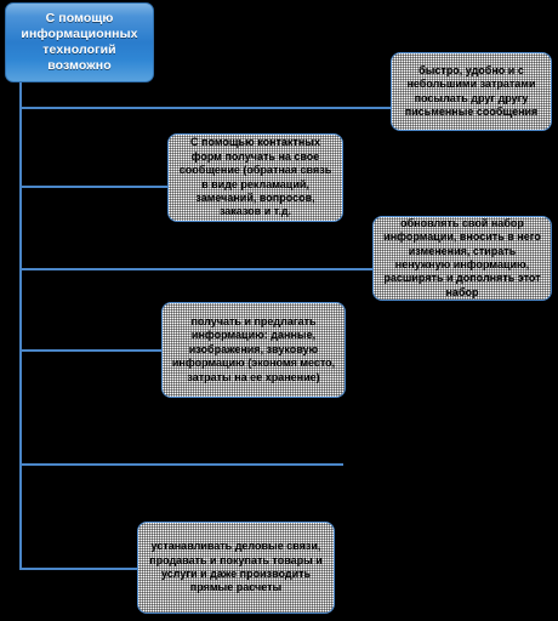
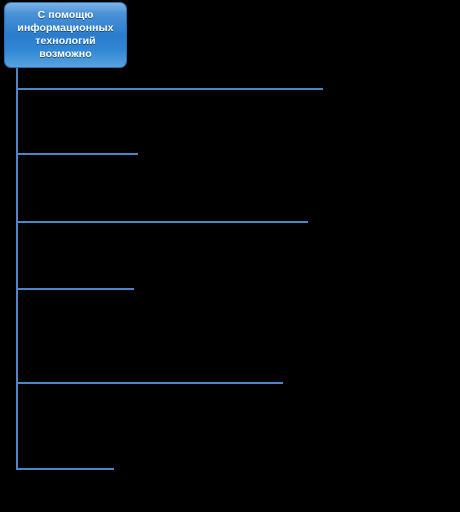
  С помощю информационных технологий возможно
- быстро, удобно и с небольшими затратами посылать друг другу письменные сообщения
- С помощью контактных форм получать на свое сообщение (обратная связь в виде рекламаций, замечаний, вопросов, заказов и т.д.
- обновлять свой набор информации, вносить в него изменения, стирать ненужную информацию, расширять и дополнять этот набор
- получать и предлагать информацию: данные, изображения, звуковую информацию (экономя место, затраты на ее хранение)
- устанавливать деловые связи, продавать и покупать товары и услуги и даже производить прямые расчеты
